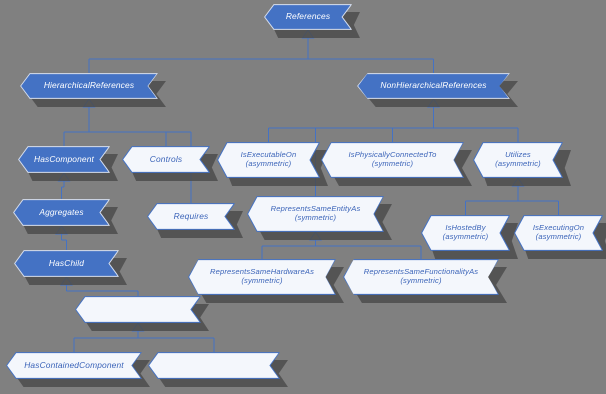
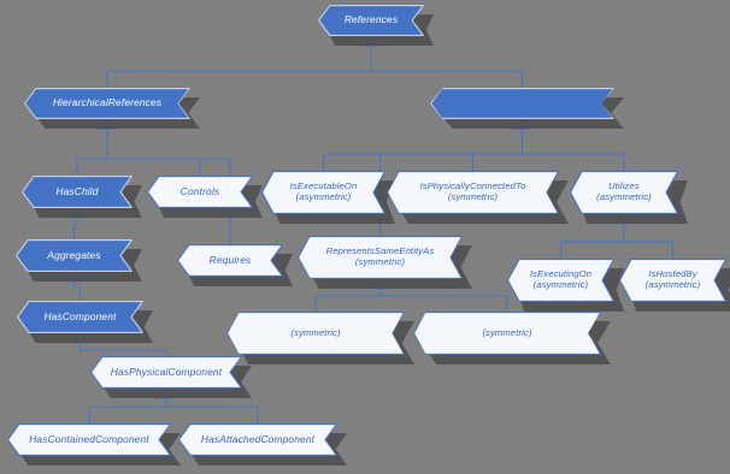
  References
  HierarchicalReferences
- NonHierarchicalReferences
- HasComponent
+ HasChild
  Controls
  IsExecutableOn
  (asymmetric)
  IsPhysicallyConnectedTo
  (symmetric)
  Utilizes
  (asymmetric)
  Aggregates
  Requires
  RepresentsSameEntityAs
  (symmetric)
- IsHostedBy
+ IsExecutingOn
  (asymmetric)
- IsExecutingOn
+ IsHostedBy
  (asymmetric)
- HasChild
+ HasComponent
- RepresentsSameHardwareAs
  (symmetric)
- RepresentsSameFunctionalityAs
  (symmetric)
+ HasPhysicalComponent
  HasContainedComponent
+ HasAttachedComponent
